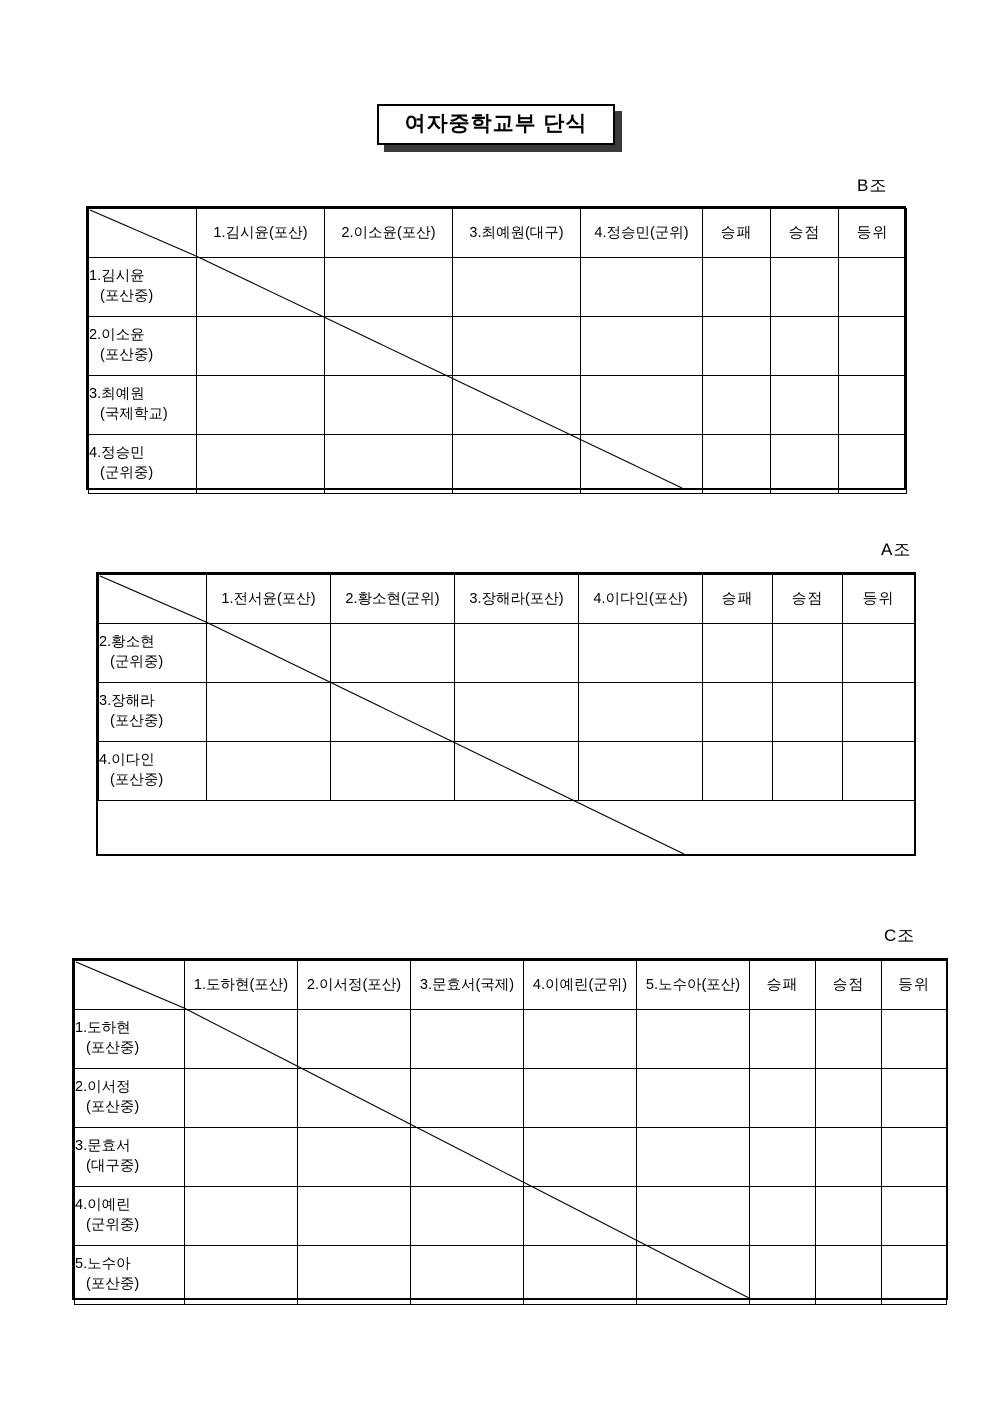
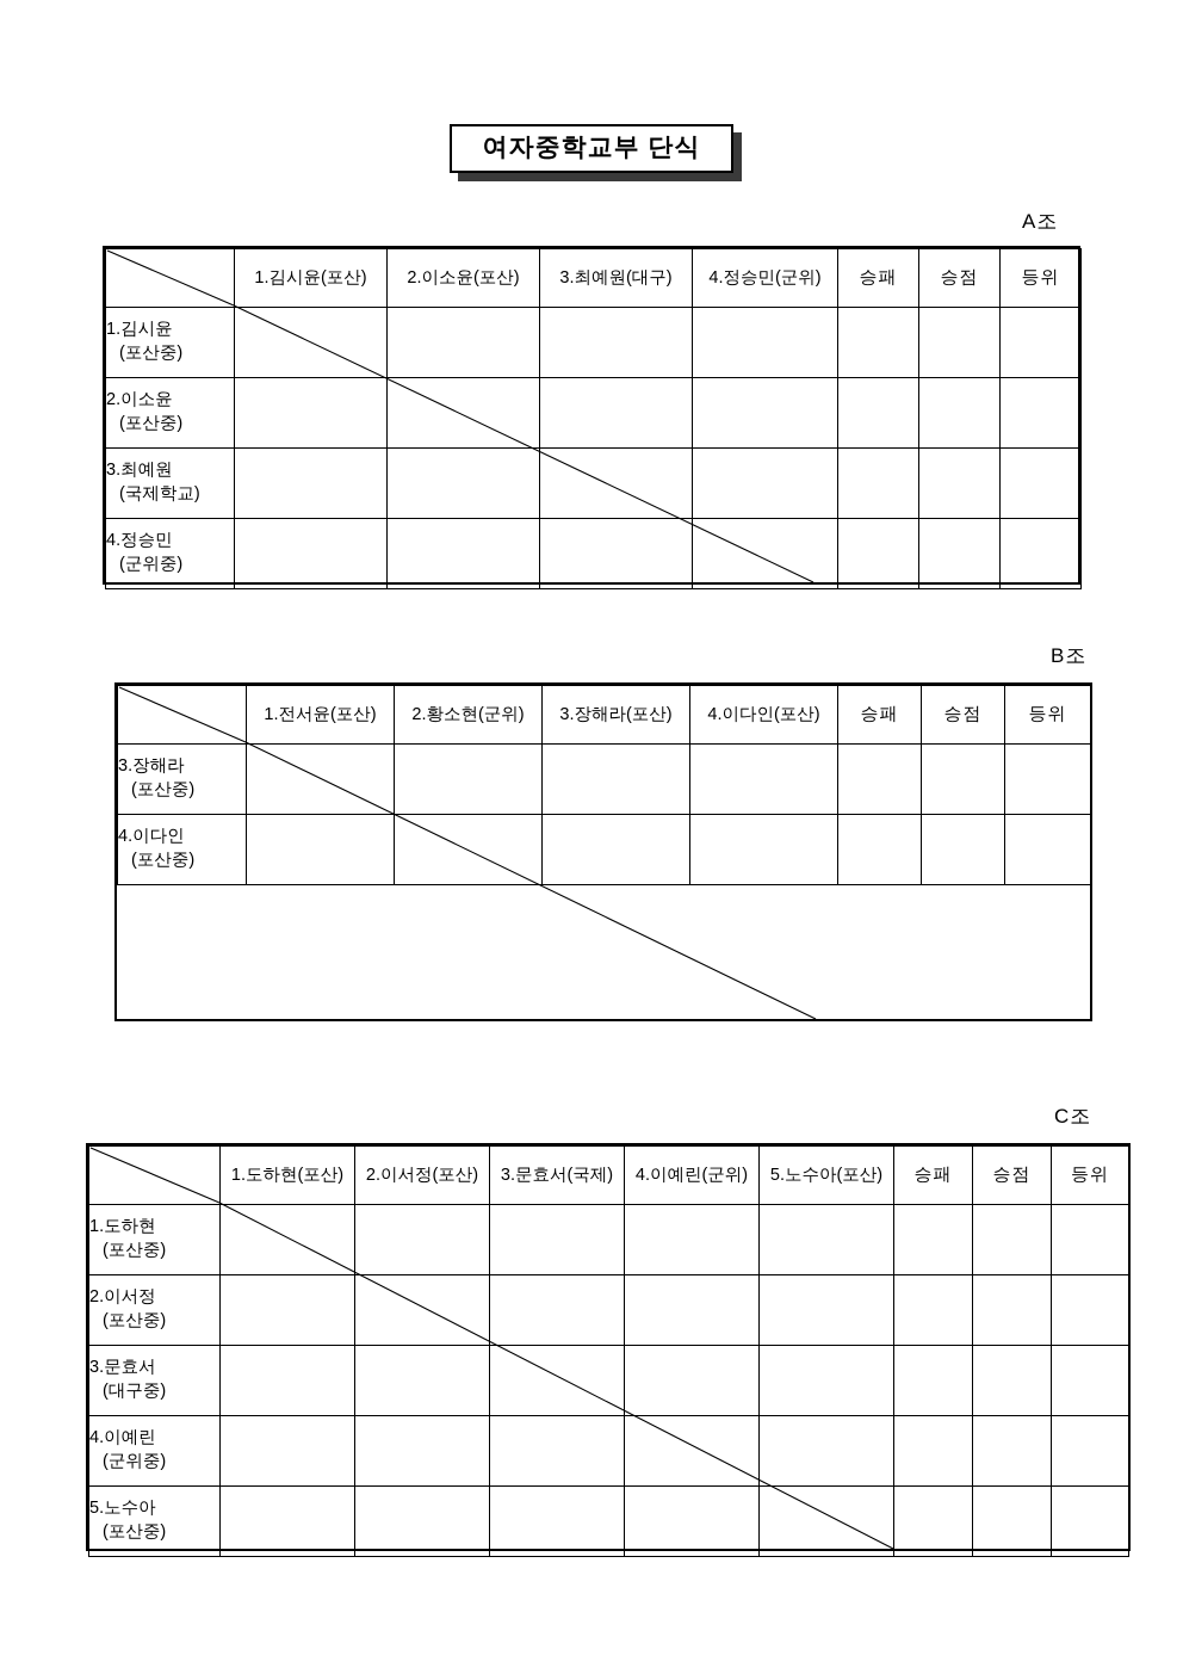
  여자중학교부 단식
- B조
+ A조
  	1.김시윤(포산)	2.이소윤(포산)	3.최예원(대구)	4.정승민(군위)	승패	승점	등위
  1.김시윤 (포산중)
  2.이소윤 (포산중)
  3.최예원 (국제학교)
  4.정승민 (군위중)
- A조
+ B조
  	1.전서윤(포산)	2.황소현(군위)	3.장해라(포산)	4.이다인(포산)	승패	승점	등위
- 2.황소현 (군위중)
  3.장해라 (포산중)
  4.이다인 (포산중)
  C조
  	1.도하현(포산)	2.이서정(포산)	3.문효서(국제)	4.이예린(군위)	5.노수아(포산)	승패	승점	등위
  1.도하현 (포산중)
  2.이서정 (포산중)
  3.문효서 (대구중)
  4.이예린 (군위중)
  5.노수아 (포산중)
